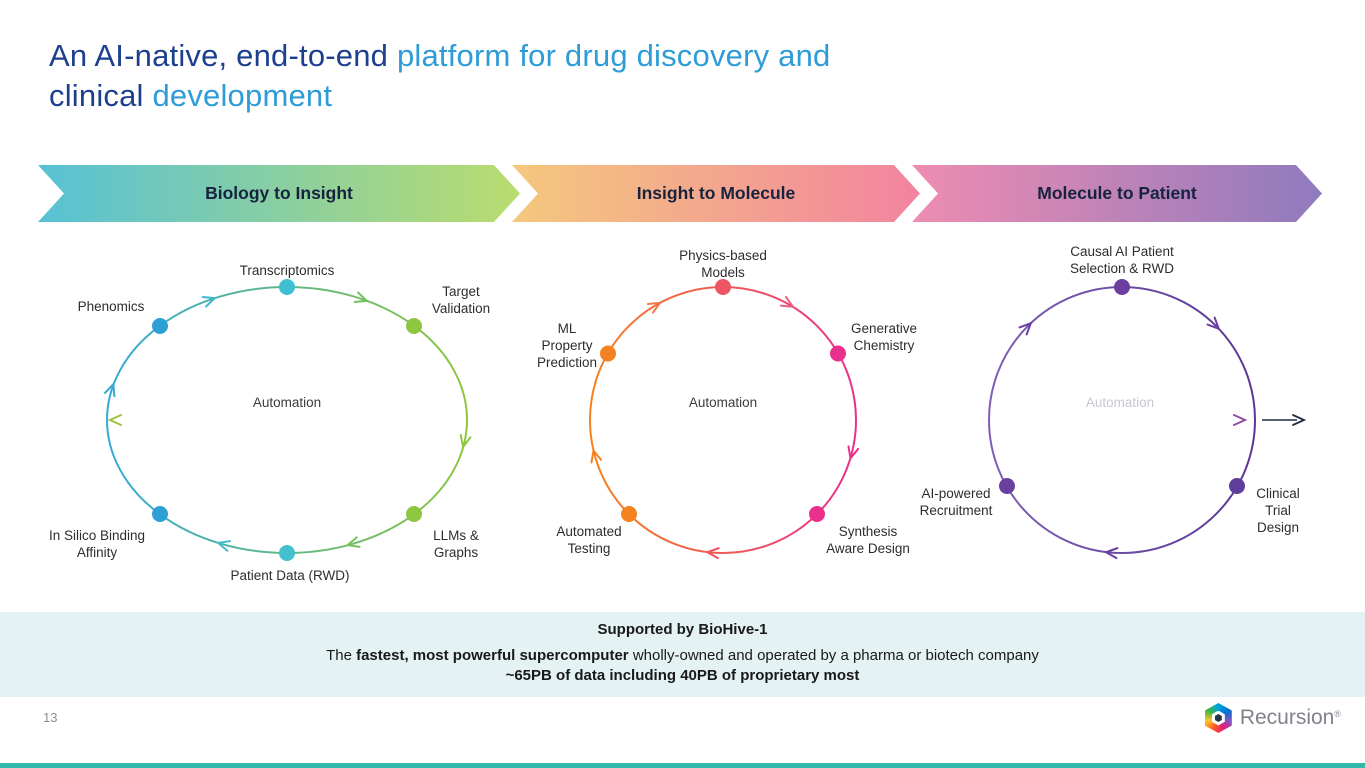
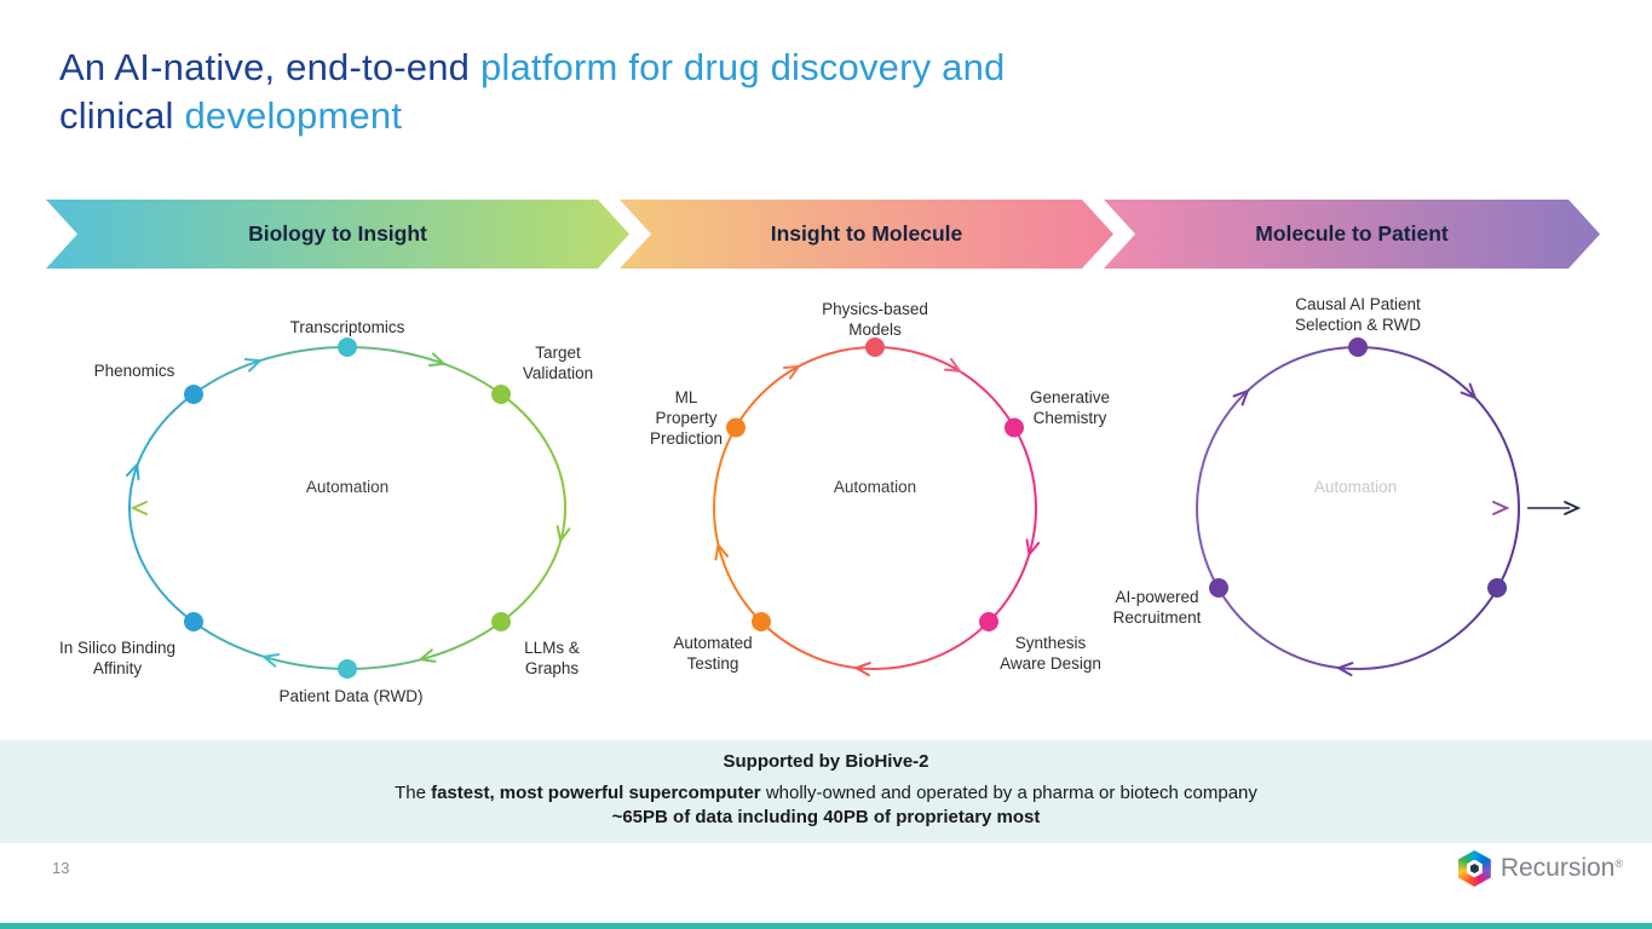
  An AI-native, end-to-end platform for drug discovery and
  clinical development
  Biology to Insight
  Insight to Molecule
  Molecule to Patient
  Phenomics
  Transcriptomics
  Target
  Validation
  LLMs &
  Graphs
  Patient Data (RWD)
  In Silico Binding
  Affinity
  ML
  Property
  Prediction
  Physics-based
  Models
  Generative
  Chemistry
  Synthesis
  Aware Design
  Automated
  Testing
  Causal AI Patient
  Selection & RWD
- Clinical
- Trial
- Design
  AI-powered
  Recruitment
  Automation
  Automation
  Automation
- Supported by BioHive-1
+ Supported by BioHive-2
  The fastest, most powerful supercomputer wholly-owned and operated by a pharma or biotech company
  ~65PB of data including 40PB of proprietary most
  13
  Recursion®
